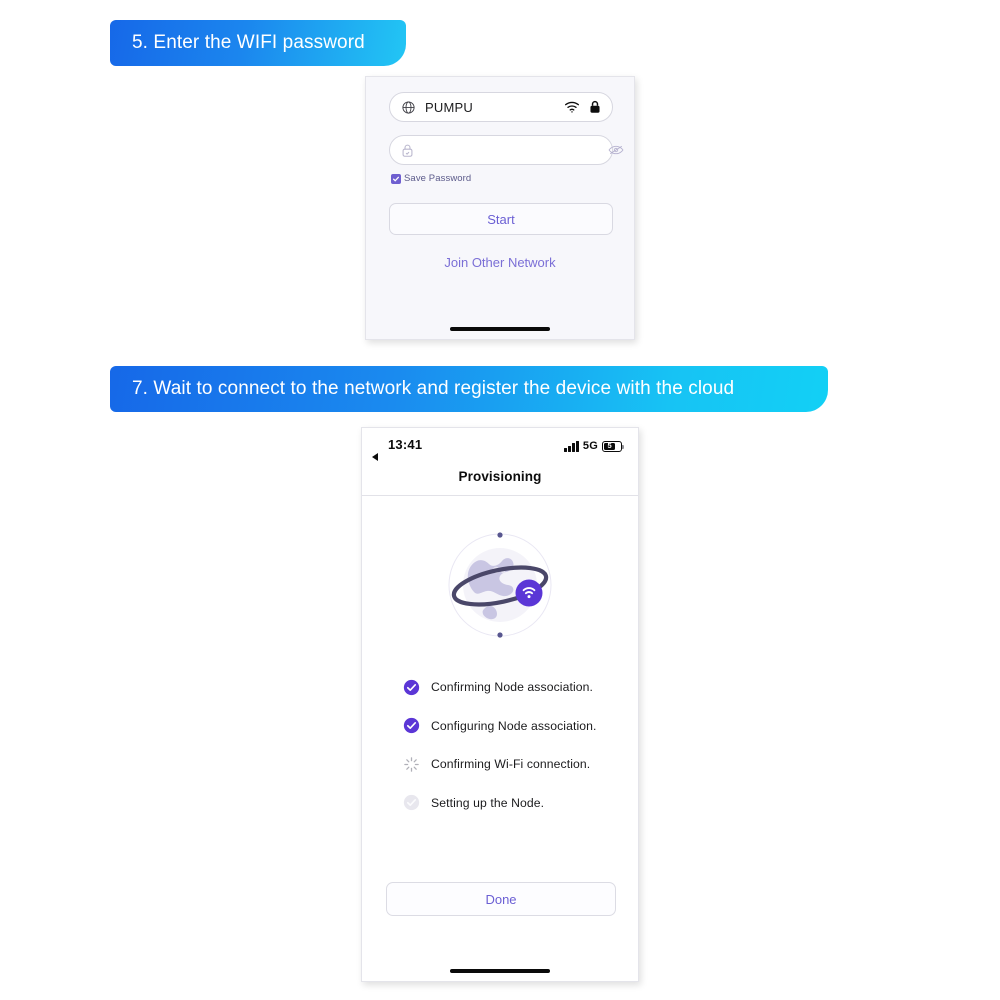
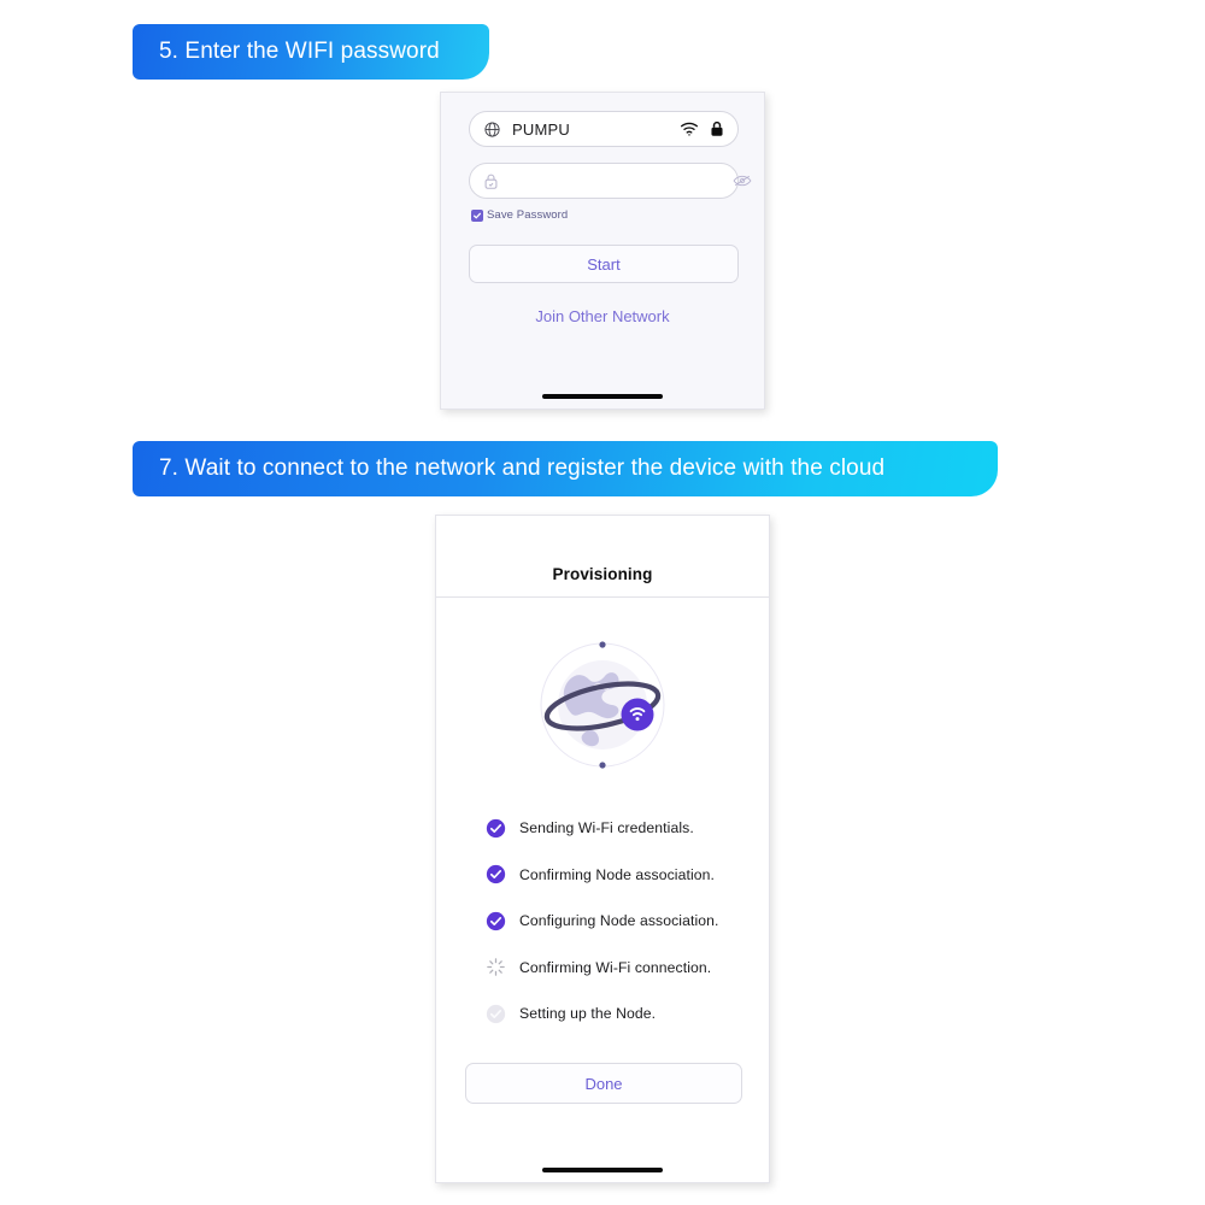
  5. Enter the WIFI password
  PUMPU
  Save Password
  Start
  Join Other Network
  7. Wait to connect to the network and register the device with the cloud
- 13:41
- 5G
- 5
  Provisioning
+ Sending Wi-Fi credentials.
  Confirming Node association.
  Configuring Node association.
  Confirming Wi-Fi connection.
  Setting up the Node.
  Done
